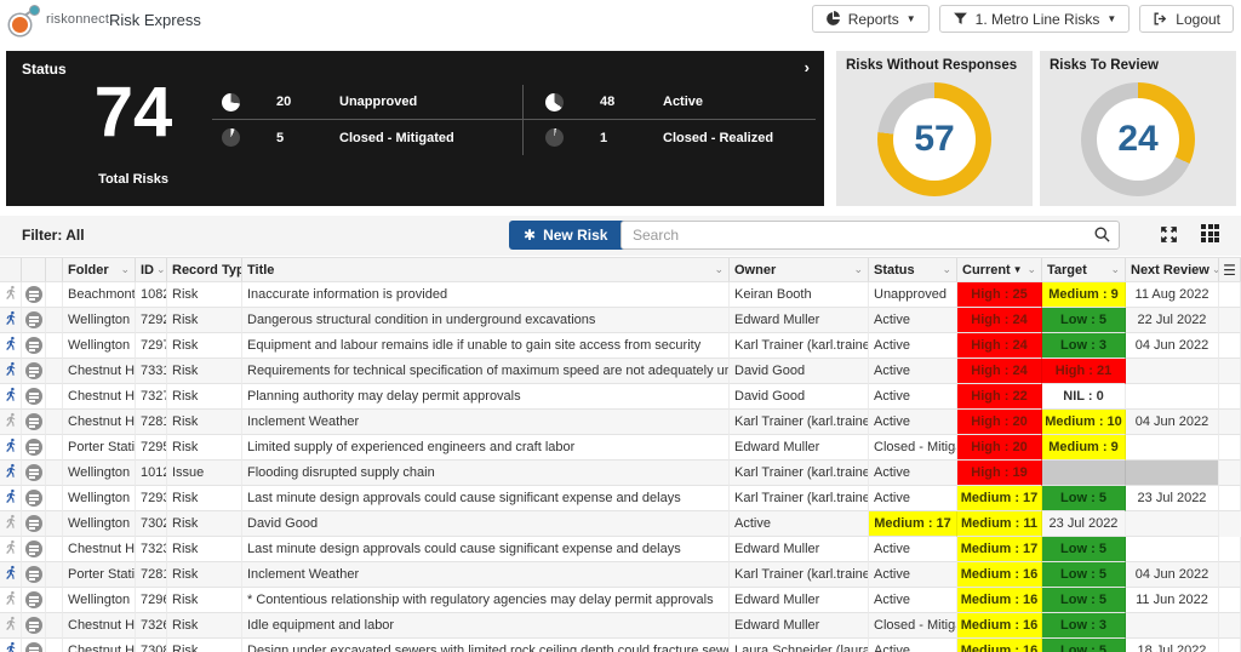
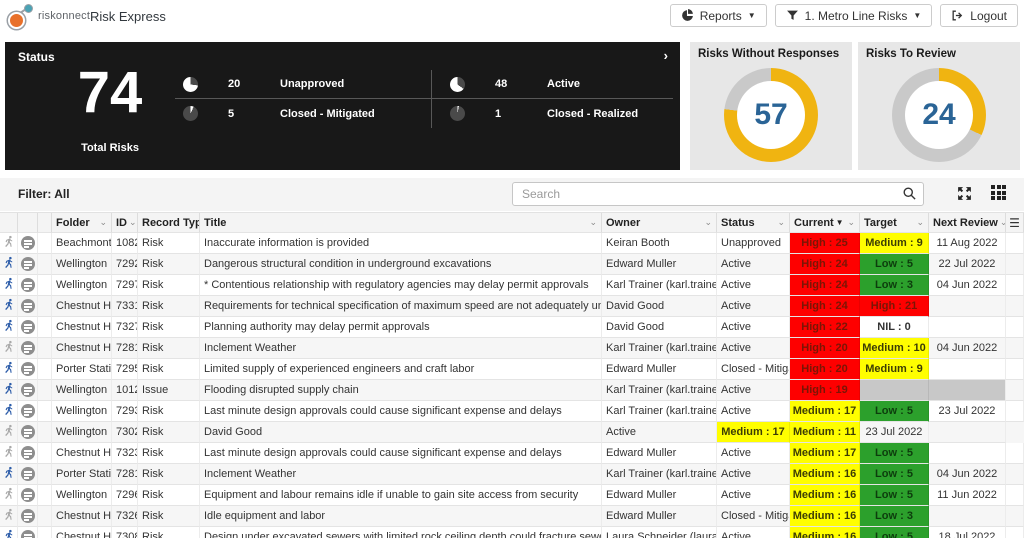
  riskonnect.
  Risk Express
  Reports
  ▼
  1. Metro Line Risks
  ▼
  Logout
  Status
  ›
  74
  Total Risks
  20
  Unapproved
  48
  Active
  5
  Closed - Mitigated
  1
  Closed - Realized
  Risks Without Responses
  57
  Risks To Review
  24
  Filter: All
- ✱
- New Risk
  Search
  Folder
  ⌄
  ID
  ⌄
  Record Typ
  Title
  ⌄
  Owner
  ⌄
  Status
  ⌄
  Current
  ▼
  ⌄
  Target
  ⌄
  Next Review
  ⌄
  ☰
  Beachmont
  1082
  Risk
  Inaccurate information is provided
  Keiran Booth
  Unapproved
  High : 25
  Medium : 9
  11 Aug 2022
  Wellington .
  7292
  Risk
  Dangerous structural condition in underground excavations
  Edward Muller
  Active
  High : 24
  Low : 5
  22 Jul 2022
  Wellington .
  7297
  Risk
- Equipment and labour remains idle if unable to gain site access from security
+ * Contentious relationship with regulatory agencies may delay permit approvals
  Karl Trainer (karl.traine
  Active
  High : 24
  Low : 3
  04 Jun 2022
  7331
  Risk
  Requirements for technical specification of maximum speed are not adequately un
  David Good
  Active
  High : 24
  High : 21
  7327
  Risk
  Planning authority may delay permit approvals
  David Good
  Active
  High : 22
  NIL : 0
  7281
  Risk
  Inclement Weather
  Karl Trainer (karl.traine
  Active
  High : 20
  Medium : 10
  04 Jun 2022
  Porter Stati
  7295
  Risk
  Limited supply of experienced engineers and craft labor
  Edward Muller
  Closed - Mitig
  High : 20
  Medium : 9
  Wellington .
  1012
  Issue
  Flooding disrupted supply chain
  Karl Trainer (karl.traine
  Active
  High : 19
  Wellington .
  7293
  Risk
  Last minute design approvals could cause significant expense and delays
  Karl Trainer (karl.traine
  Active
  Medium : 17
  Low : 5
  23 Jul 2022
  Wellington .
  7302
  Risk
  David Good
  Active
  Medium : 17
  Medium : 11
  23 Jul 2022
  7323
  Risk
  Last minute design approvals could cause significant expense and delays
  Edward Muller
  Active
  Medium : 17
  Low : 5
  Porter Stati
  7281
  Risk
  Inclement Weather
  Karl Trainer (karl.traine
  Active
  Medium : 16
  Low : 5
  04 Jun 2022
  Wellington .
  7296
  Risk
- * Contentious relationship with regulatory agencies may delay permit approvals
+ Equipment and labour remains idle if unable to gain site access from security
  Edward Muller
  Active
  Medium : 16
  Low : 5
  11 Jun 2022
  7326
  Risk
  Idle equipment and labor
  Edward Muller
  Closed - Mitig
  Medium : 16
  Low : 3
  7308
  Risk
  Design under excavated sewers with limited rock ceiling depth could fracture sew
  Laura Schneider (laura
  Active
  Medium : 16
  Low : 5
  18 Jul 2022
